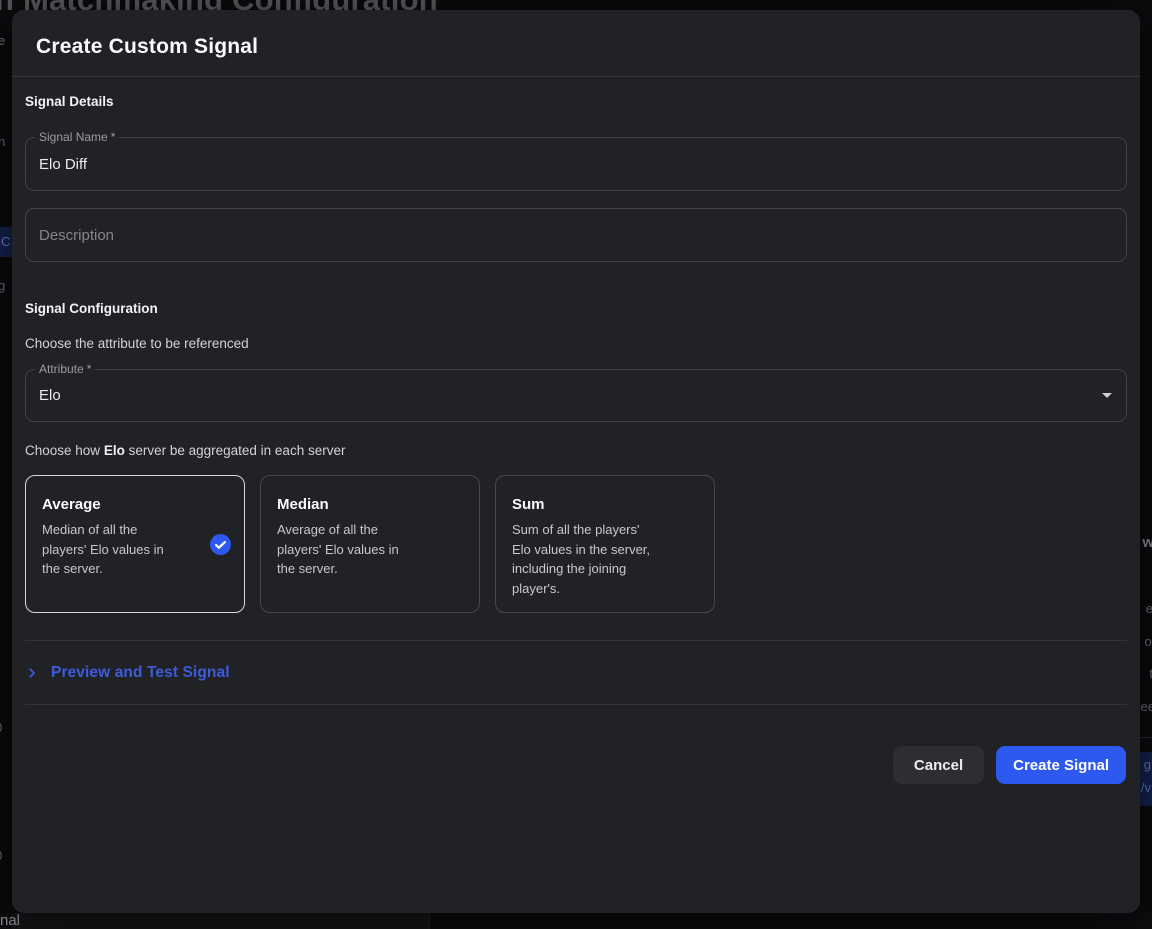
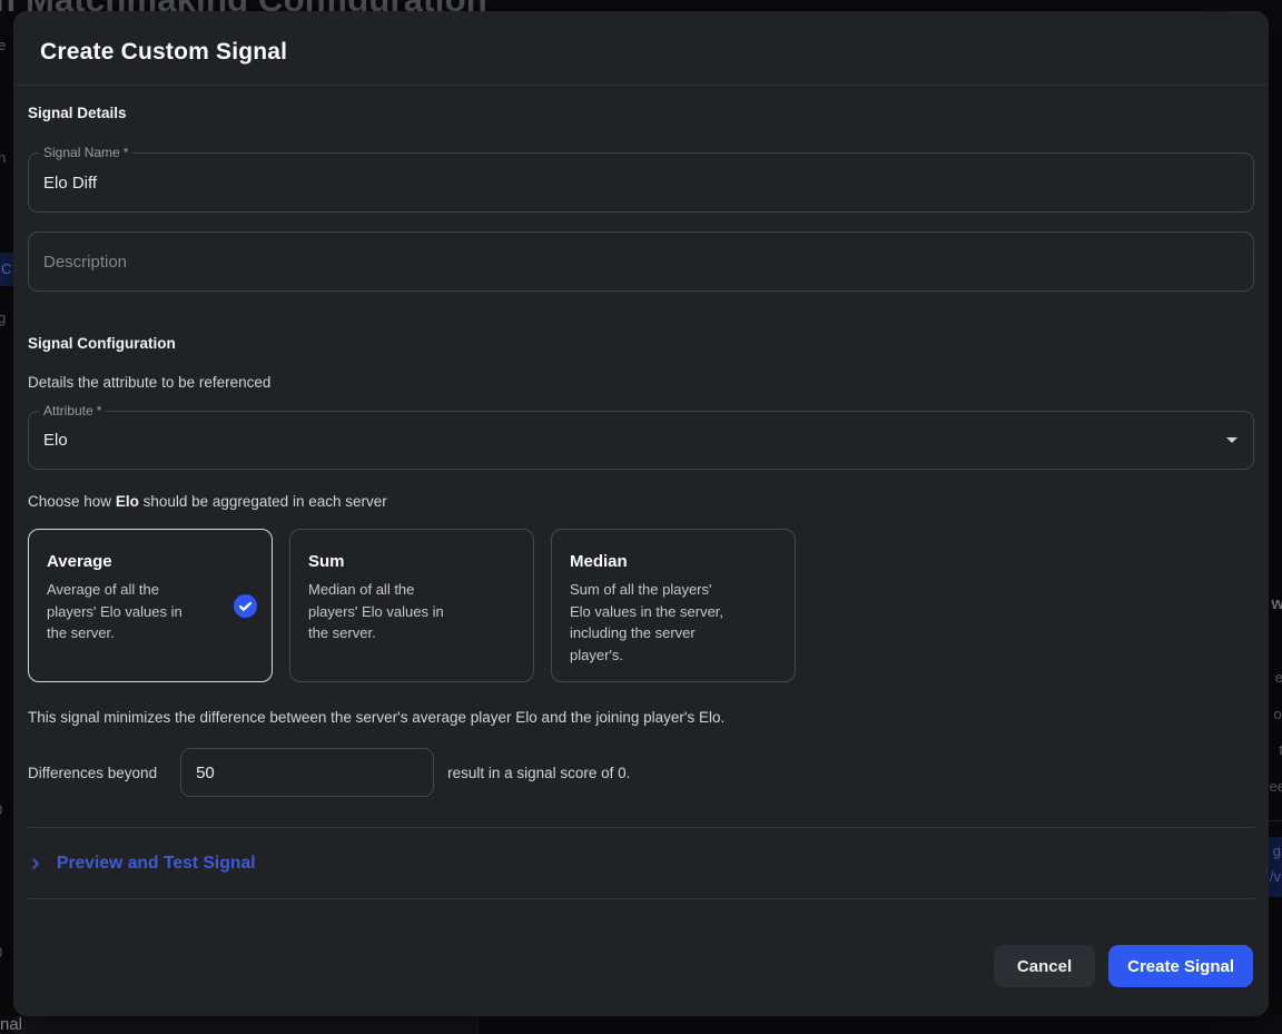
  e
  h
  C
  g
  w
  e
  t
  ee
  g
  /v
  nal
  Create Custom Signal
  Signal Details
  Signal Name *
  Elo Diff
  Description
  Signal Configuration
- Choose the attribute to be referenced
+ Details the attribute to be referenced
  Attribute *
  Elo
- Choose how Elo server be aggregated in each server
+ Choose how Elo should be aggregated in each server
  Average
- Median of all the players' Elo values in the server.
+ Average of all the players' Elo values in the server.
- Median
+ Sum
- Average of all the players' Elo values in the server.
+ Median of all the players' Elo values in the server.
- Sum
+ Median
- Sum of all the players' Elo values in the server, including the joining player's.
+ Sum of all the players' Elo values in the server, including the server player's.
+ This signal minimizes the difference between the server's average player Elo and the joining player's Elo.
+ Differences beyond
+ 50
+ result in a signal score of 0.
  Preview and Test Signal
  Cancel
  Create Signal
